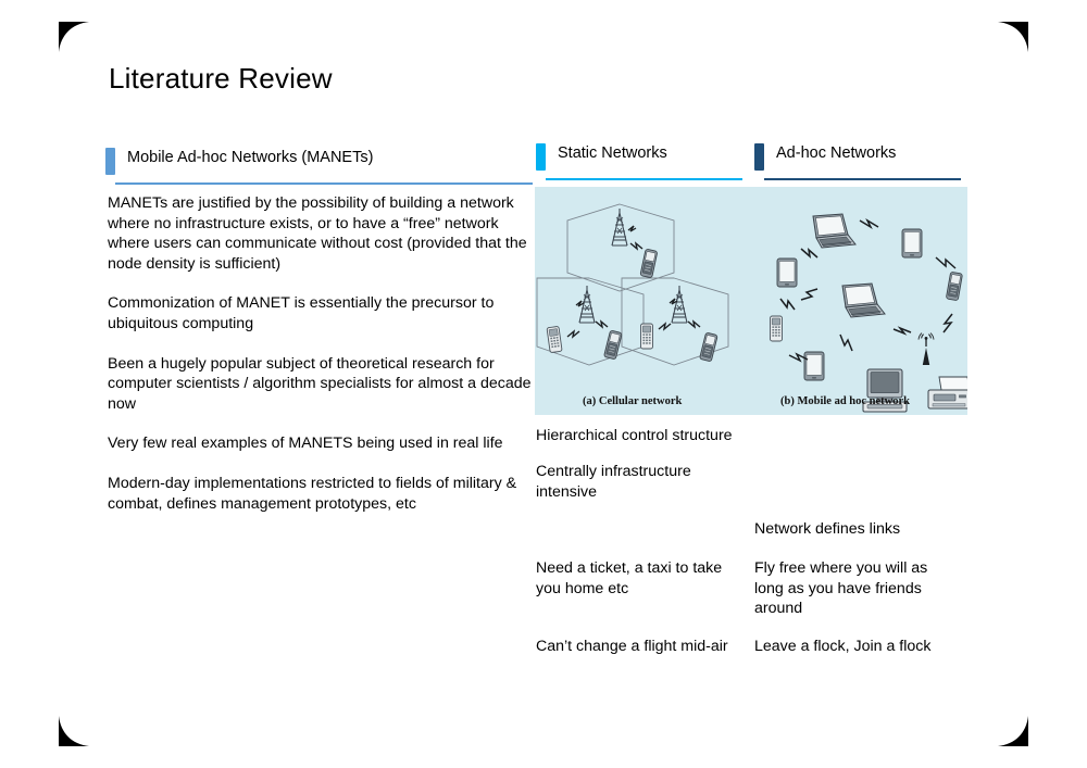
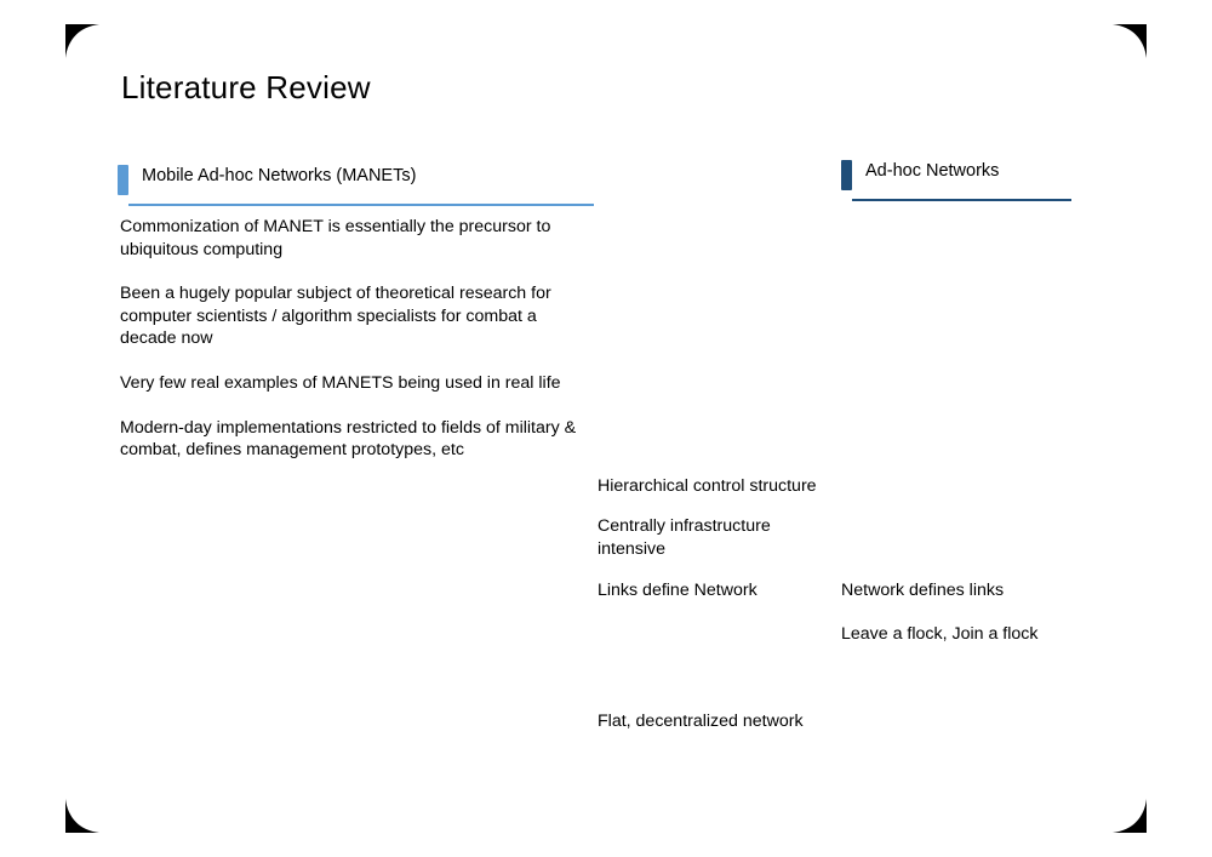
  Literature Review
  Mobile Ad-hoc Networks (MANETs)
- Static Networks
  Ad-hoc Networks
- MANETs are justified by the possibility of building a network where no infrastructure exists, or to have a “free” network where users can communicate without cost (provided that the node density is sufficient)
  Commonization of MANET is essentially the precursor to ubiquitous computing
- Been a hugely popular subject of theoretical research for computer scientists / algorithm specialists for almost a decade now
+ Been a hugely popular subject of theoretical research for computer scientists / algorithm specialists for combat a decade now
  Very few real examples of MANETS being used in real life
  Modern-day implementations restricted to fields of military & combat, defines management prototypes, etc
- (a) Cellular network
- (b) Mobile ad hoc network
  Hierarchical control structure
  Centrally infrastructure intensive
+ Links define Network
  Network defines links
- Need a ticket, a taxi to take you home etc
- Fly free where you will as long as you have friends around
- Can’t change a flight mid-air
  Leave a flock, Join a flock
+ Flat, decentralized network
